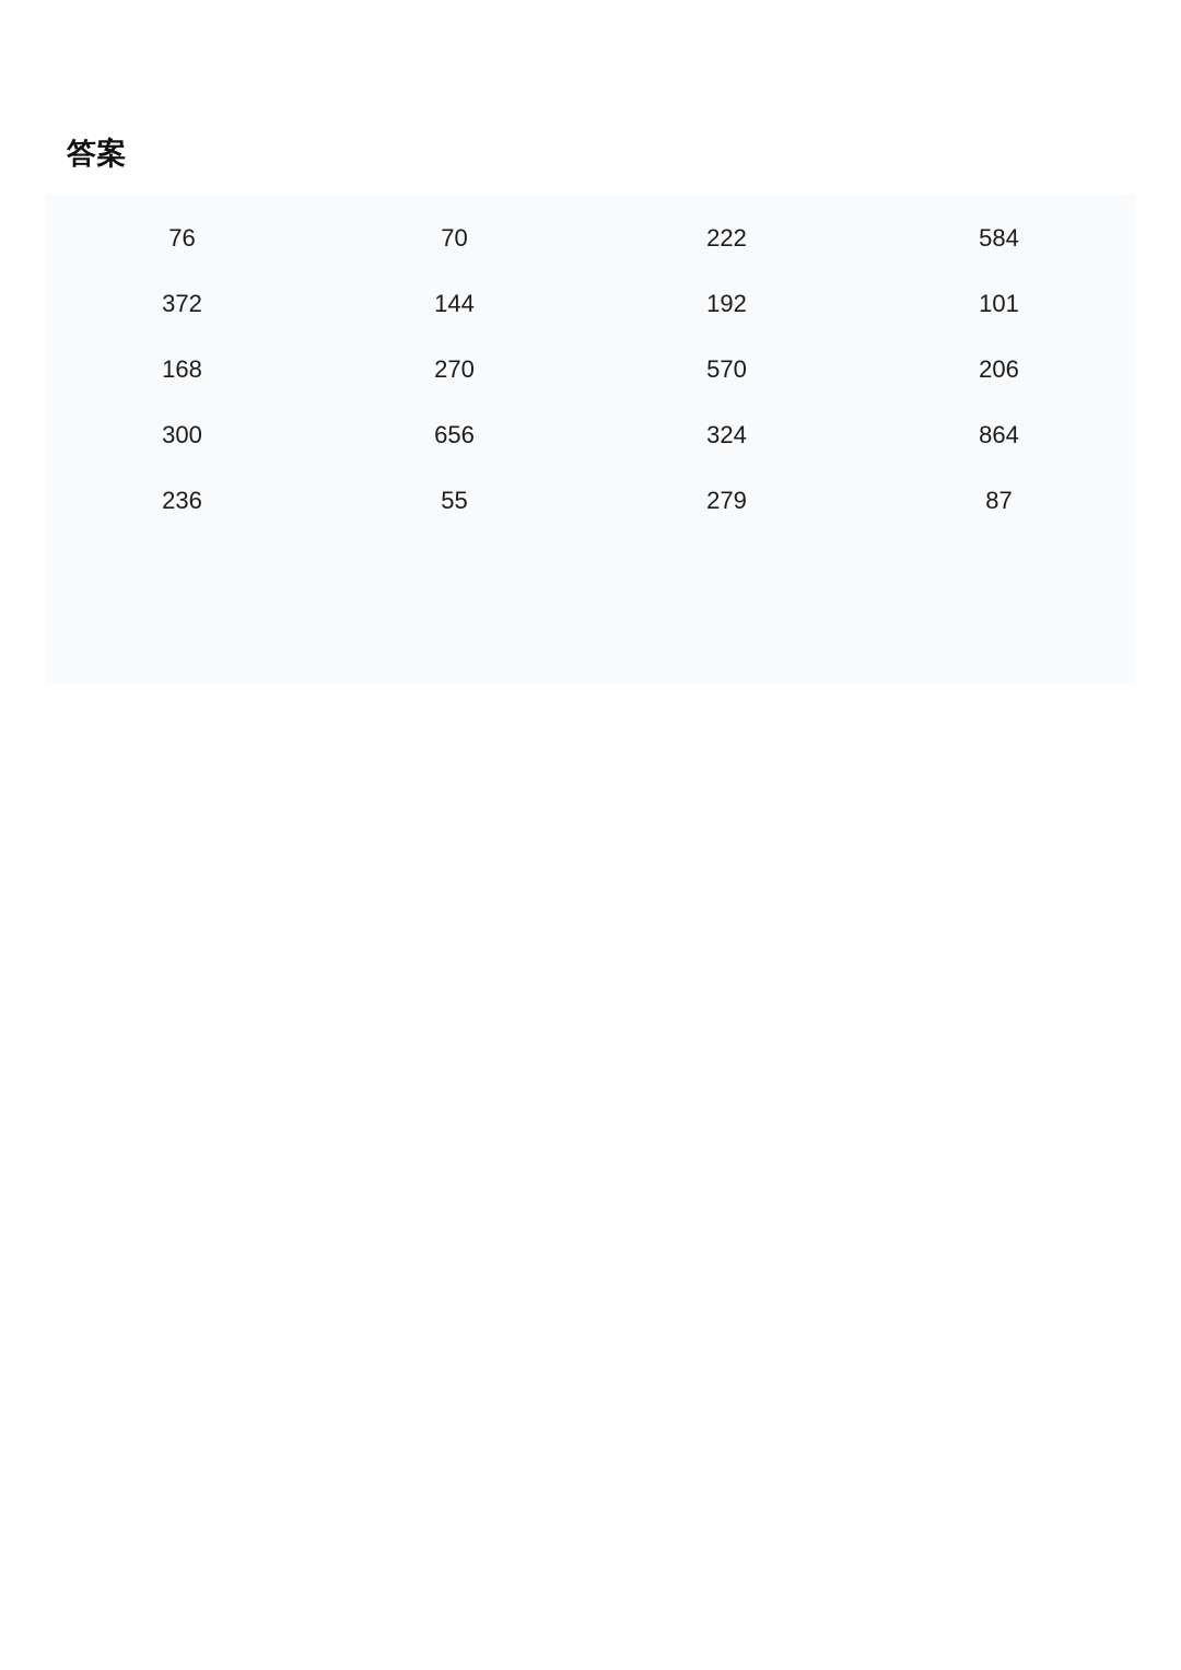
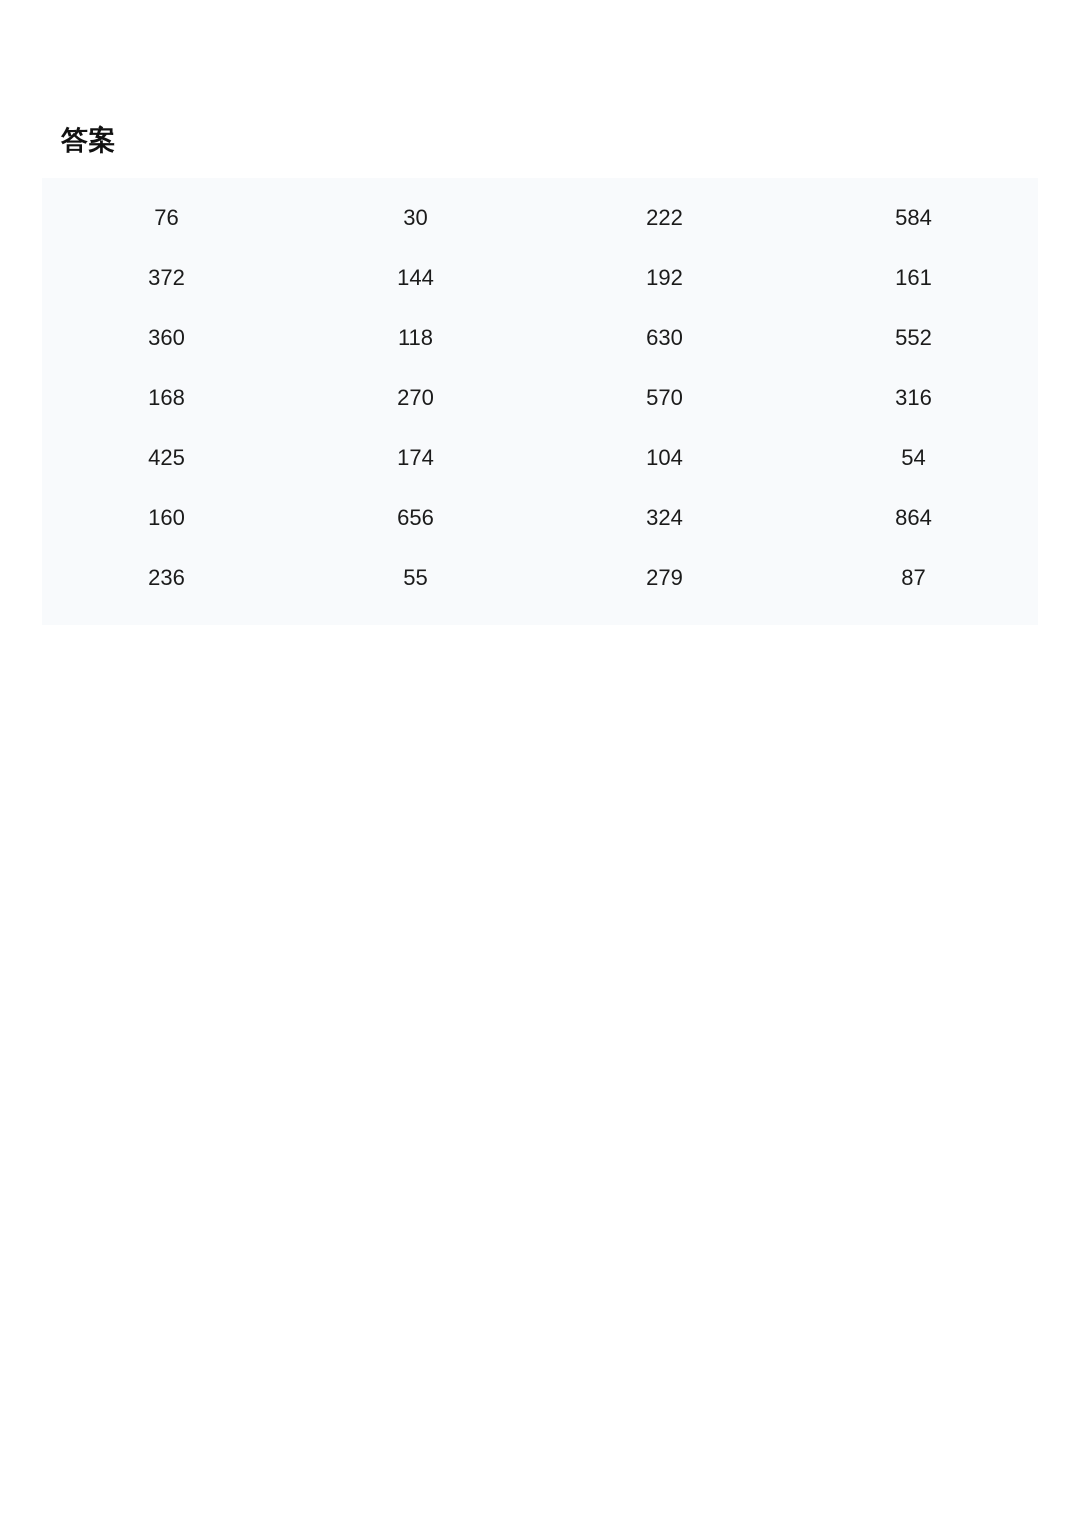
  答案
- 76	70	222	584
+ 76	30	222	584
- 372	144	192	101
+ 372	144	192	161
+ 360	118	630	552
- 168	270	570	206
+ 168	270	570	316
+ 425	174	104	54
- 300	656	324	864
+ 160	656	324	864
  236	55	279	87
